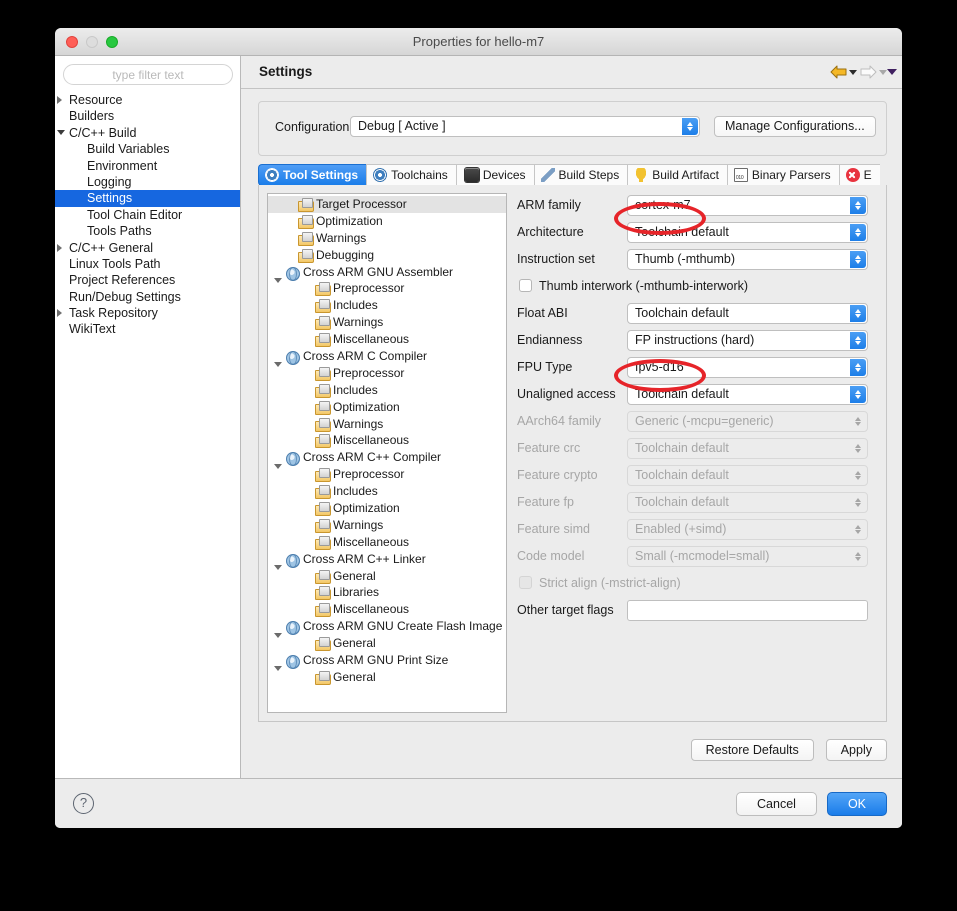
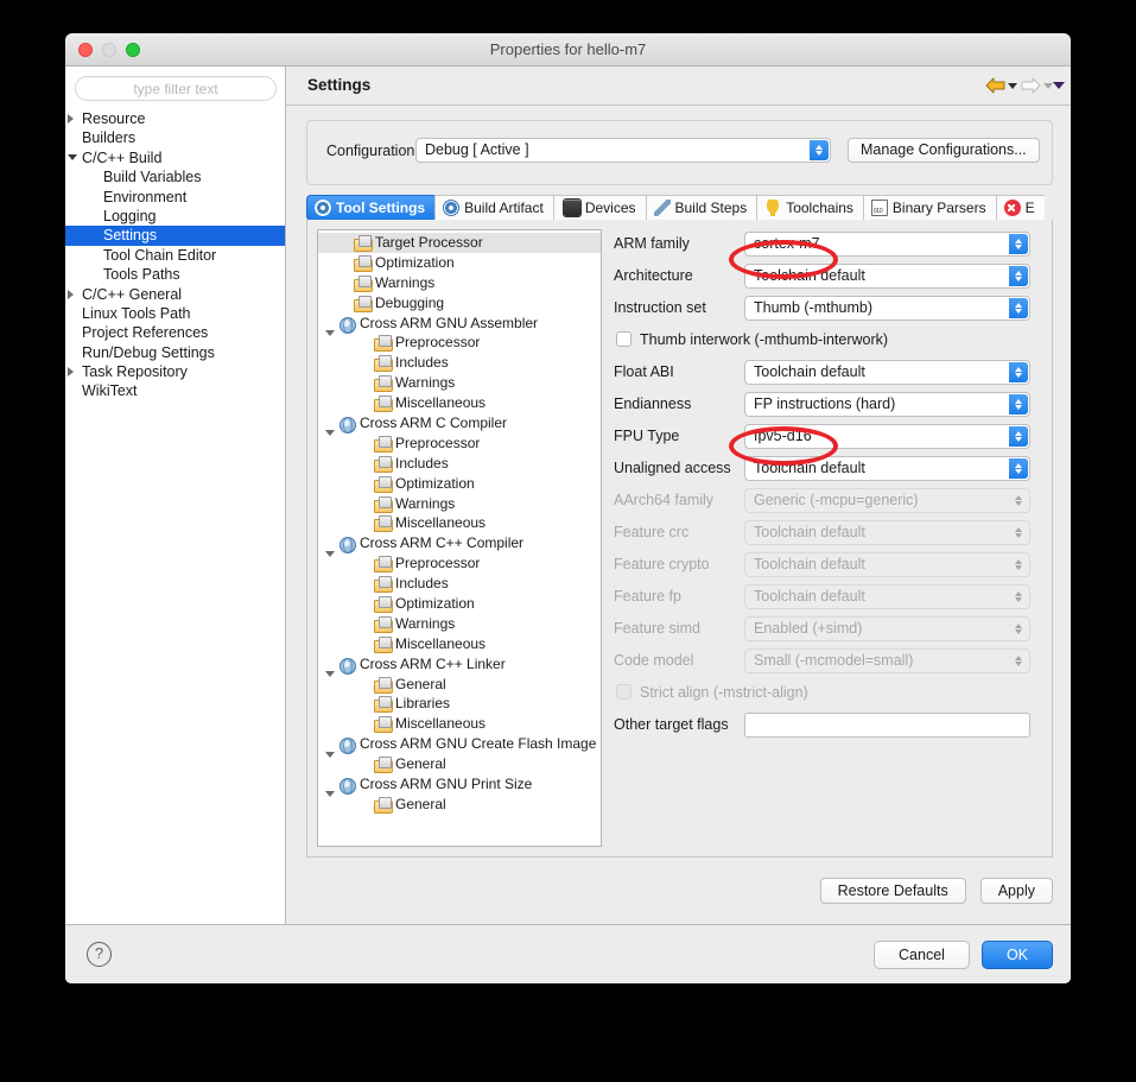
  Properties for hello-m7
  type filter text
  Resource
  Builders
  C/C++ Build
  Build Variables
  Environment
  Logging
  Settings
  Tool Chain Editor
  Tools Paths
  C/C++ General
  Linux Tools Path
  Project References
  Run/Debug Settings
  Task Repository
  WikiText
  Settings
  Configuration
  Debug [ Active ]
  Manage Configurations...
  Tool Settings
- Toolchains
+ Build Artifact
  Devices
  Build Steps
- Build Artifact
+ Toolchains
  Binary Parsers
  E
  Target Processor
  Optimization
  Warnings
  Debugging
  Cross ARM GNU Assembler
  Preprocessor
  Includes
  Warnings
  Miscellaneous
  Cross ARM C Compiler
  Preprocessor
  Includes
  Optimization
  Warnings
  Miscellaneous
  Cross ARM C++ Compiler
  Preprocessor
  Includes
  Optimization
  Warnings
  Miscellaneous
  Cross ARM C++ Linker
  General
  Libraries
  Miscellaneous
  Cross ARM GNU Create Flash Image
  General
  Cross ARM GNU Print Size
  General
  ARM family
  cortex-m7
  Architecture
  Toolchain default
  Instruction set
  Thumb (-mthumb)
  Thumb interwork (-mthumb-interwork)
  Float ABI
  Toolchain default
  Endianness
  FP instructions (hard)
  FPU Type
  fpv5-d16
  Unaligned access
  Toolchain default
  AArch64 family
  Generic (-mcpu=generic)
  Feature crc
  Toolchain default
  Feature crypto
  Toolchain default
  Feature fp
  Toolchain default
  Feature simd
  Enabled (+simd)
  Code model
  Small (-mcmodel=small)
  Strict align (-mstrict-align)
  Other target flags
  Restore Defaults
  Apply
  ?
  Cancel
  OK
